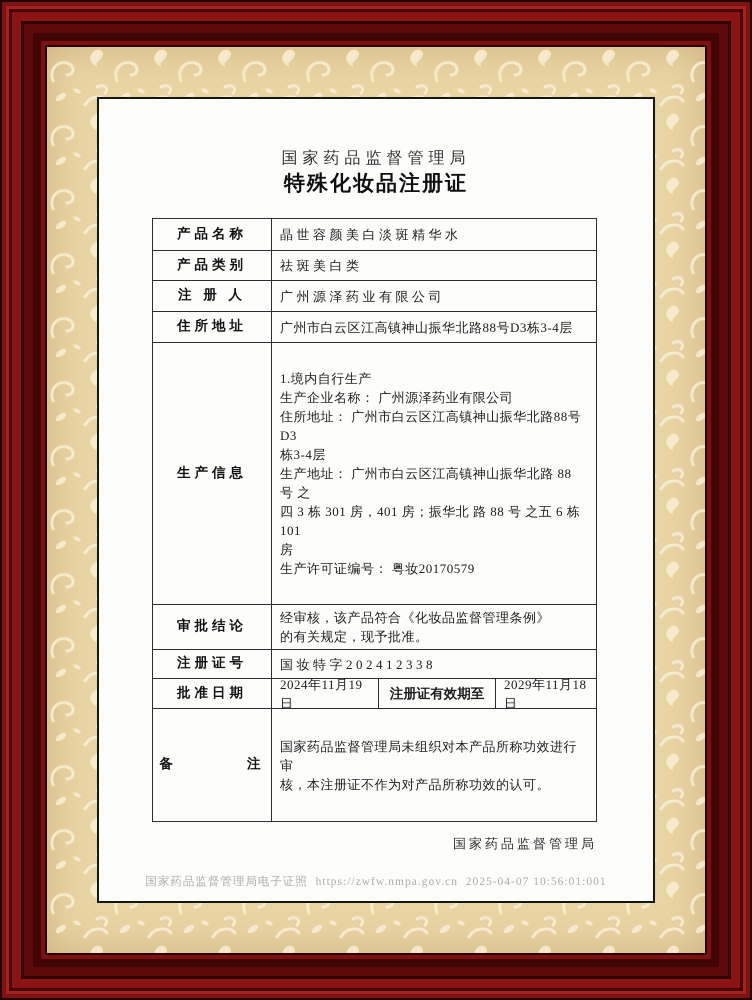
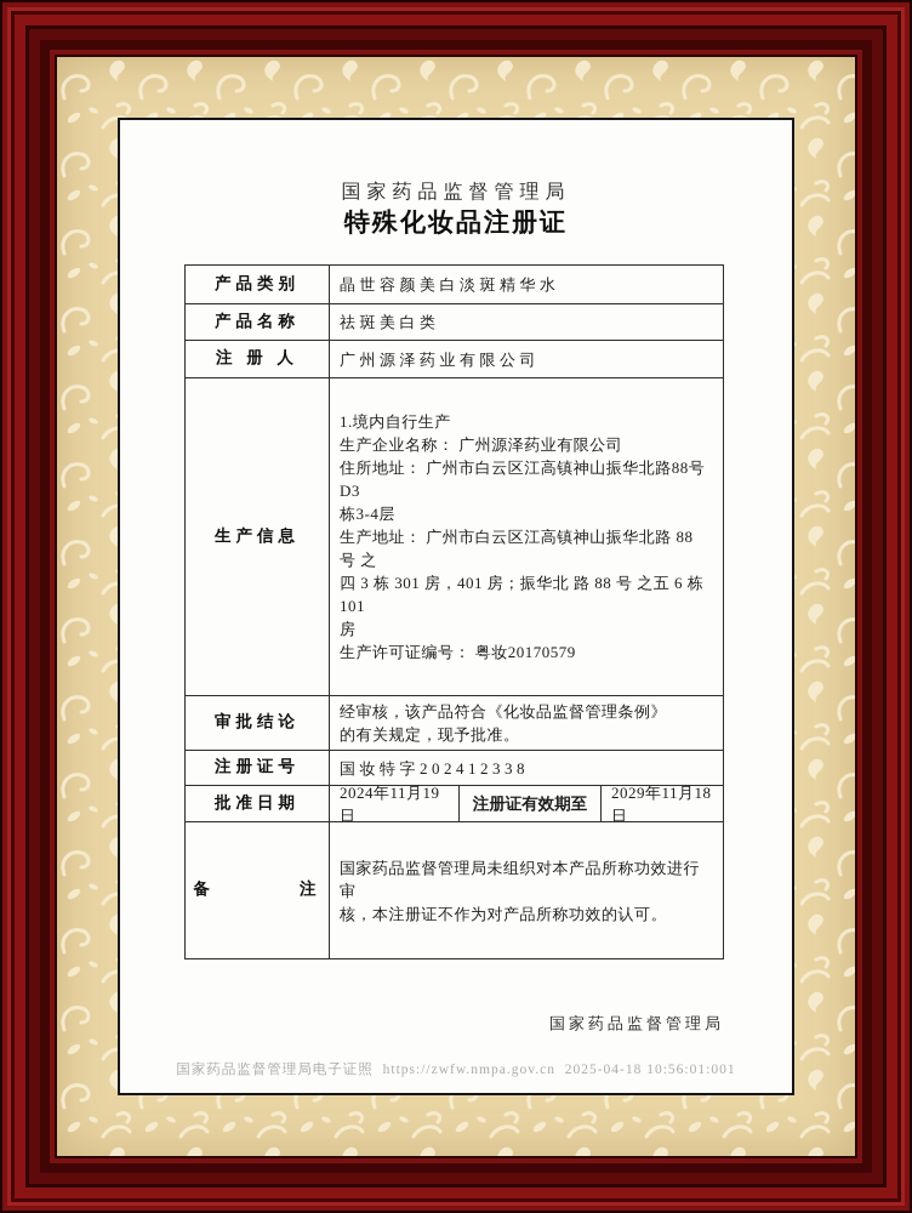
  国家药品监督管理局
  特殊化妆品注册证
- 产品名称
+ 产品类别
  晶世容颜美白淡斑精华水
- 产品类别
+ 产品名称
  祛斑美白类
  注 册 人
  广州源泽药业有限公司
- 住所地址
- 广州市白云区江高镇神山振华北路88号D3栋3-4层
  生产信息
  1.境内自行生产
  生产企业名称： 广州源泽药业有限公司
  住所地址： 广州市白云区江高镇神山振华北路88号D3
  栋3-4层
  生产地址： 广州市白云区江高镇神山振华北路 88 号 之
  四 3 栋 301 房，401 房；振华北 路 88 号 之五 6 栋 101
  房
  生产许可证编号： 粤妆20170579
  审批结论
  经审核，该产品符合《化妆品监督管理条例》
  的有关规定，现予批准。
  注册证号
  国妆特字202412338
  批准日期
  2024年11月19日
  注册证有效期至
  2029年11月18日
  备 注
  国家药品监督管理局未组织对本产品所称功效进行审
  核，本注册证不作为对产品所称功效的认可。
  国家药品监督管理局
- 国家药品监督管理局电子证照 https://zwfw.nmpa.gov.cn 2025-04-07 10:56:01:001
+ 国家药品监督管理局电子证照 https://zwfw.nmpa.gov.cn 2025-04-18 10:56:01:001
